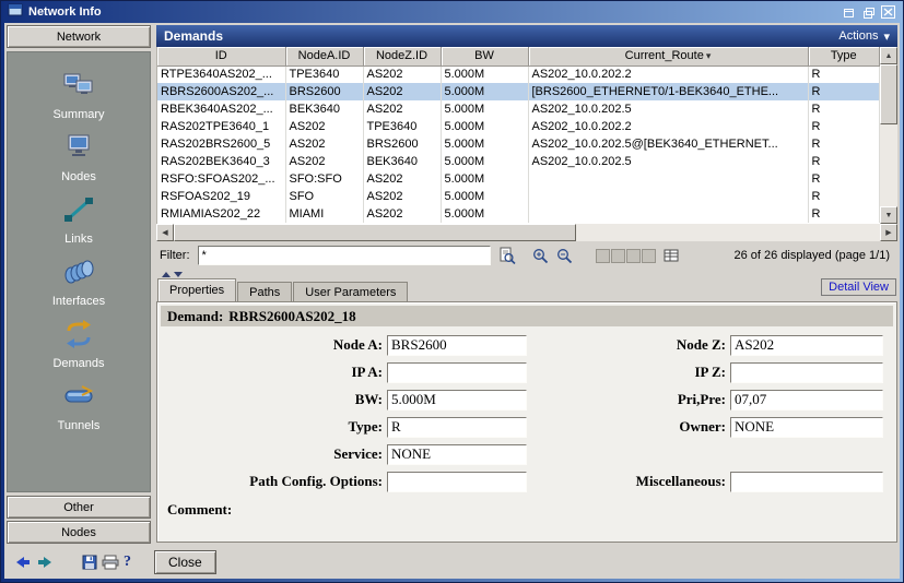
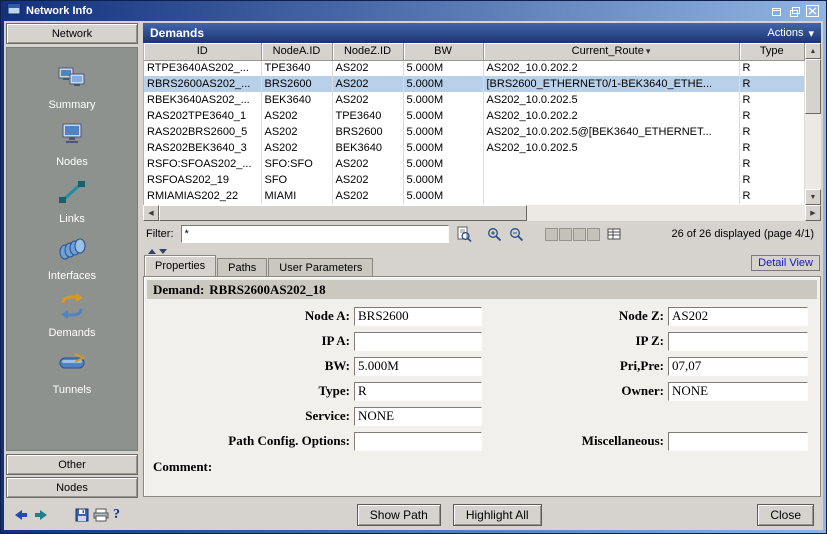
  Network Info
  Network
  Summary
  Nodes
  Links
  Interfaces
  Demands
  Tunnels
  Other
  Nodes
  Demands
  Actions
  ▾
  ID	NodeA.ID	NodeZ.ID	BW	Current_Route ▾	Type
  RTPE3640AS202_...	TPE3640	AS202	5.000M	AS202_10.0.202.2	R
  RBRS2600AS202_...	BRS2600	AS202	5.000M	[BRS2600_ETHERNET0/1-BEK3640_ETHE...	R
  RBEK3640AS202_...	BEK3640	AS202	5.000M	AS202_10.0.202.5	R
  RAS202TPE3640_1	AS202	TPE3640	5.000M	AS202_10.0.202.2	R
  RAS202BRS2600_5	AS202	BRS2600	5.000M	AS202_10.0.202.5@[BEK3640_ETHERNET...	R
  RAS202BEK3640_3	AS202	BEK3640	5.000M	AS202_10.0.202.5	R
  RSFO:SFOAS202_...	SFO:SFO	AS202	5.000M		R
  RSFOAS202_19	SFO	AS202	5.000M		R
  RMIAMIAS202_22	MIAMI	AS202	5.000M		R
  Filter:
  *
- 26 of 26 displayed (page 1/1)
+ 26 of 26 displayed (page 4/1)
  Properties
  Paths
  User Parameters
  Detail View
  Demand:
  RBRS2600AS202_18
  Node A:
  BRS2600
  Node Z:
  AS202
  IP A:
  IP Z:
  BW:
  5.000M
  Pri,Pre:
  07,07
  Type:
  R
  Owner:
  NONE
  Service:
  NONE
  Path Config. Options:
  Miscellaneous:
  Comment:
  ?
+ Show Path
+ Highlight All
  Close
